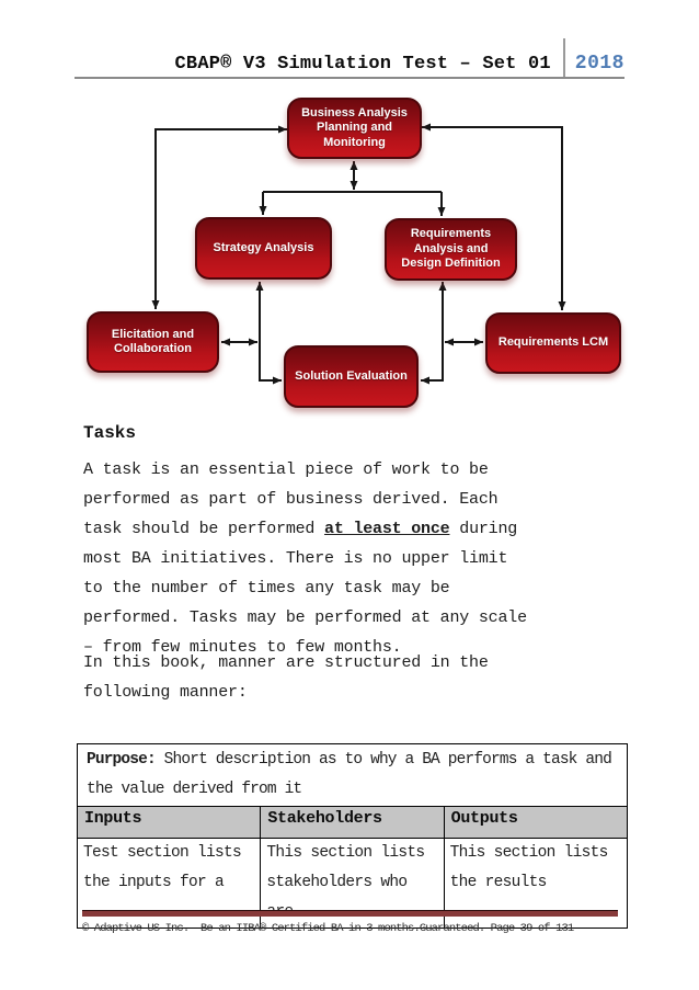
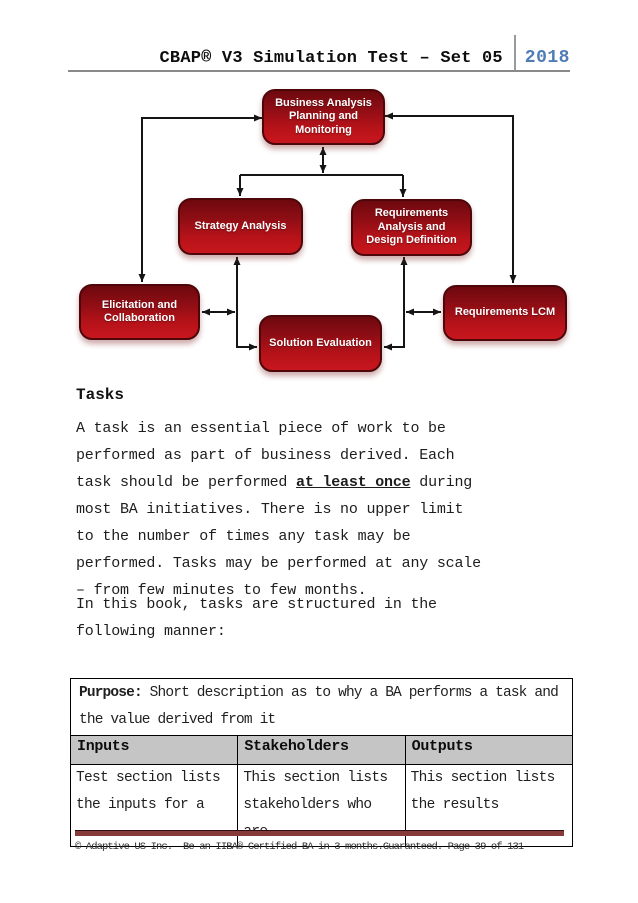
- CBAP® V3 Simulation Test – Set 01
+ CBAP® V3 Simulation Test – Set 05
  2018
  Business Analysis Planning and Monitoring
  Strategy Analysis
  Requirements Analysis and Design Definition
  Elicitation and Collaboration
  Solution Evaluation
  Requirements LCM
  Tasks
  A task is an essential piece of work to be performed as part of business derived. Each task should be performed at least once during most BA initiatives. There is no upper limit to the number of times any task may be performed. Tasks may be performed at any scale – from few minutes to few months.
- In this book, manner are structured in the following manner:
+ In this book, tasks are structured in the following manner:
  Purpose: Short description as to why a BA performs a task and the value derived from it
  Inputs	Stakeholders	Outputs
  Test section lists the inputs for a	This section lists stakeholders who	This section lists the results
  © Adaptive US Inc. Be an IIBA® Certified BA in 3 months.Guaranteed. Page 39 of 131
